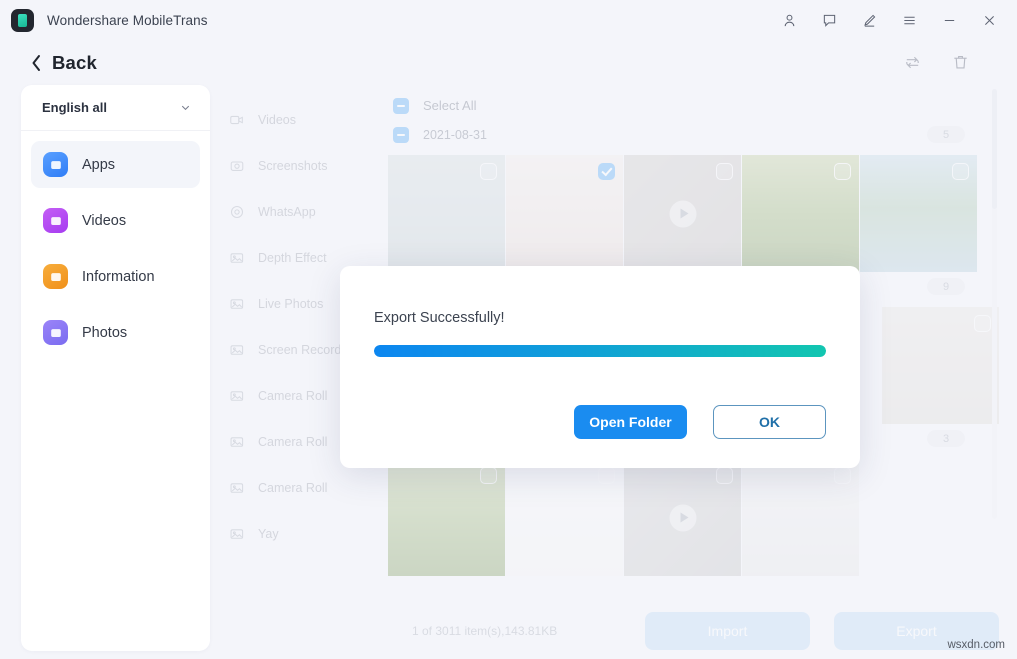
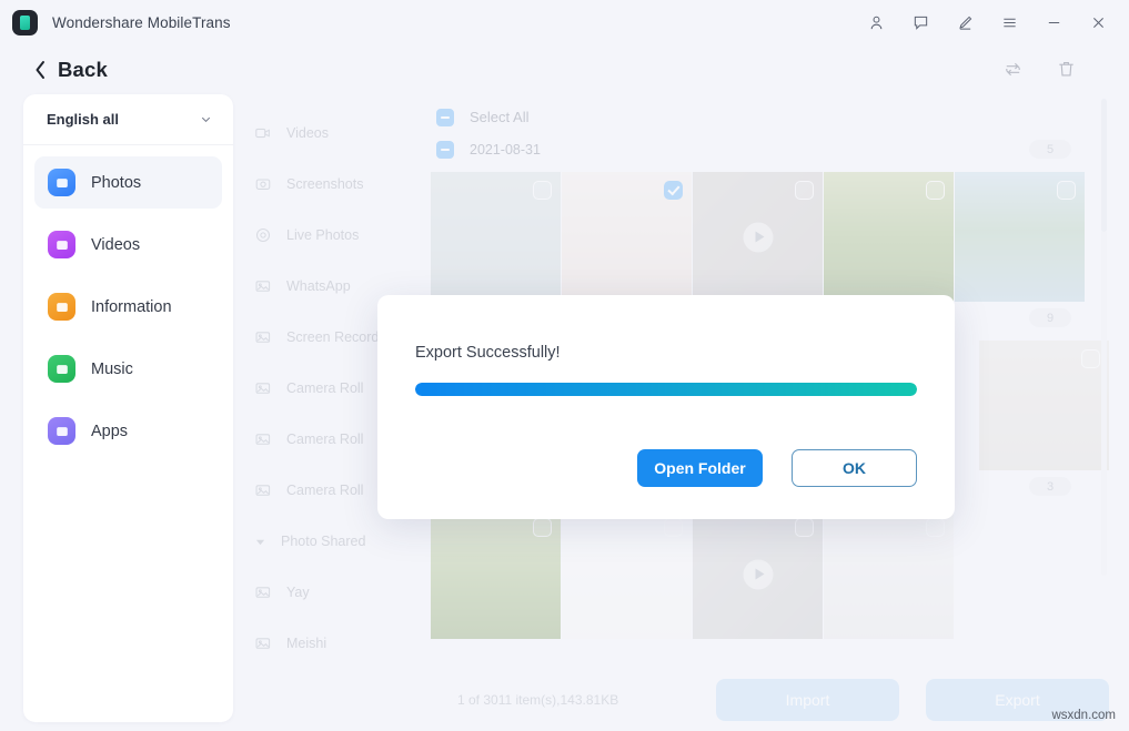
  Wondershare MobileTrans
  Back
  English all
- Apps
+ Photos
  Videos
  Information
+ Music
- Photos
+ Apps
  Videos
  Screenshots
- WhatsApp
+ Live Photos
- Depth Effect
- Live Photos
+ WhatsApp
  Screen Record
  Camera Roll
  Camera Roll
  Camera Roll
+ Photo Shared
  Yay
+ Meishi
  Select All
  2021-08-31
  1 of 3011 item(s),143.81KB
  Export Successfully!
  Open Folder
  OK
  wsxdn.com
